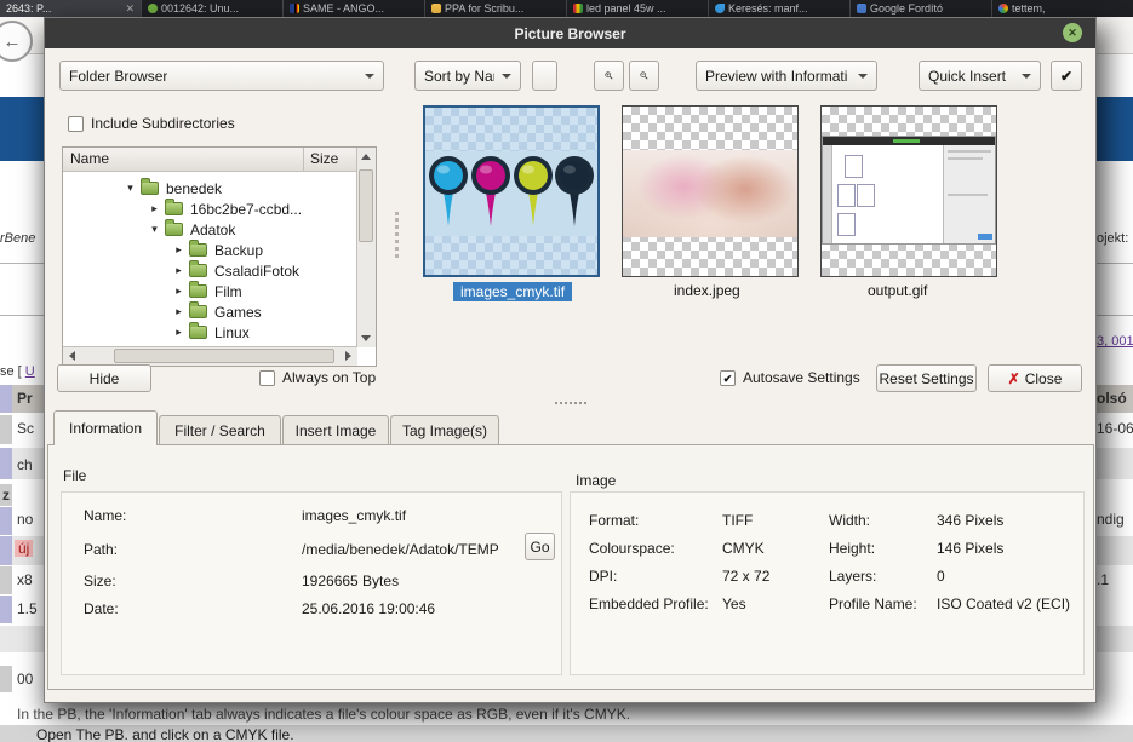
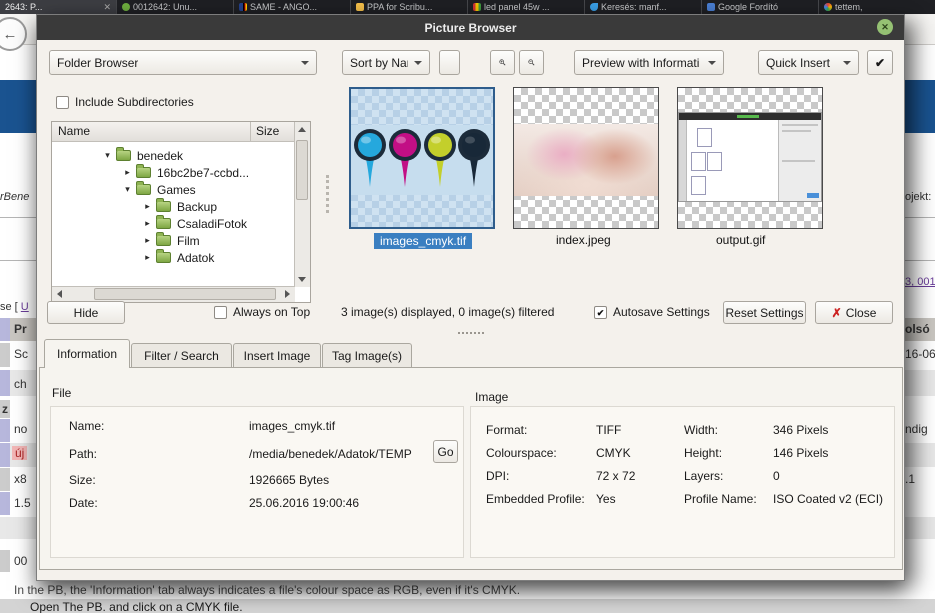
  2643: P...
  ✕
  0012642: Unu...
  SAME - ANGO...
  PPA for Scribu...
  led panel 45w ...
  Keresés: manf...
  Google Fordító
  tettem,
  ←
  rBene
  ojekt:
  3, 001
  se [ U
  Pr
  olsó
  Sc
  16-06
  ch
  z
  no
  ndig
  új
  x8
  .1
  1.5
  00
  In the PB, the 'Information' tab always indicates a file's colour space as RGB, even if it's CMYK.
  Open The PB. and click on a CMYK file.
  Picture Browser
  ✕
  Folder Browser
  Sort by Na
  Preview with Informati
  Quick Insert
  ✔
  Include Subdirectories
  Name
  Size
  benedek
  16bc2be7-ccbd...
- Adatok
+ Games
  Backup
  CsaladiFotok
  Film
- Games
+ Adatok
- Linux
  images_cmyk.tif
  index.jpeg
  output.gif
  Hide
  Always on Top
+ 3 image(s) displayed, 0 image(s) filtered
  ✔
  Autosave Settings
  Reset Settings
  ✗
  Close
  Information
  Filter / Search
  Insert Image
  Tag Image(s)
  File
  Name:
  images_cmyk.tif
  Path:
  /media/benedek/Adatok/TEMP
  Go
  Size:
  1926665 Bytes
  Date:
  25.06.2016 19:00:46
  Image
  Format:
  TIFF
  Width:
  346 Pixels
  Colourspace:
  CMYK
  Height:
  146 Pixels
  DPI:
  72 x 72
  Layers:
  0
  Embedded Profile:
  Yes
  Profile Name:
  ISO Coated v2 (ECI)
